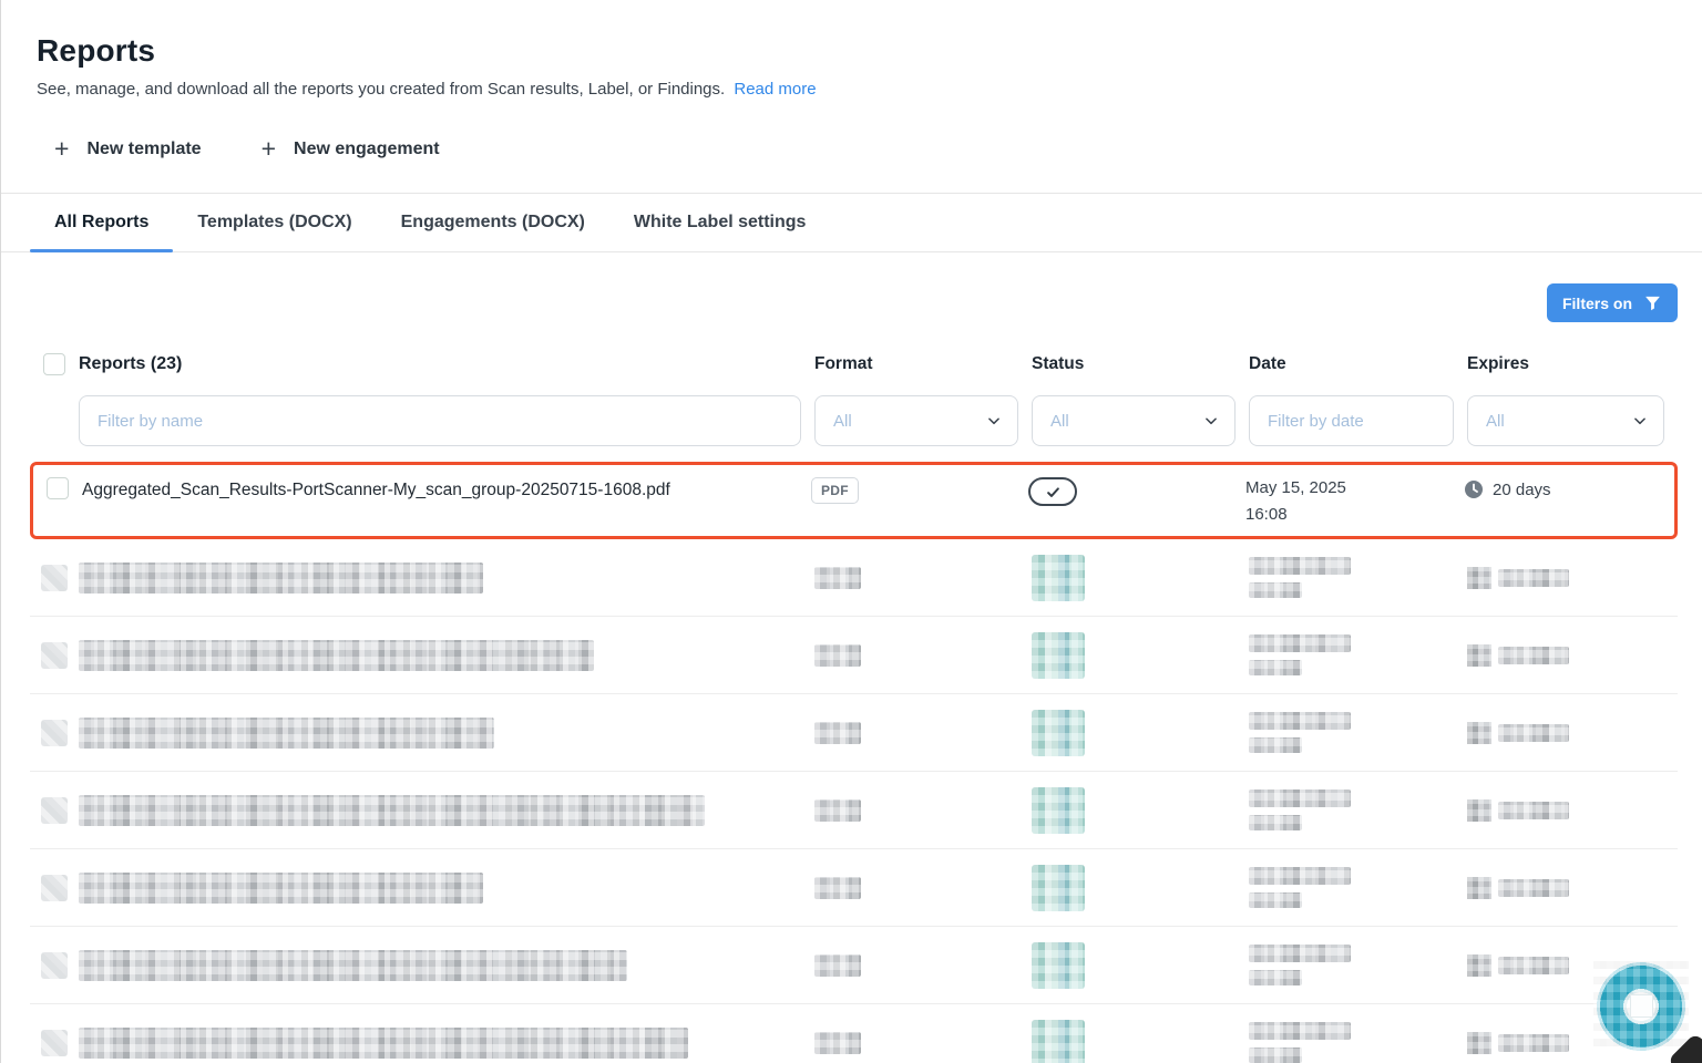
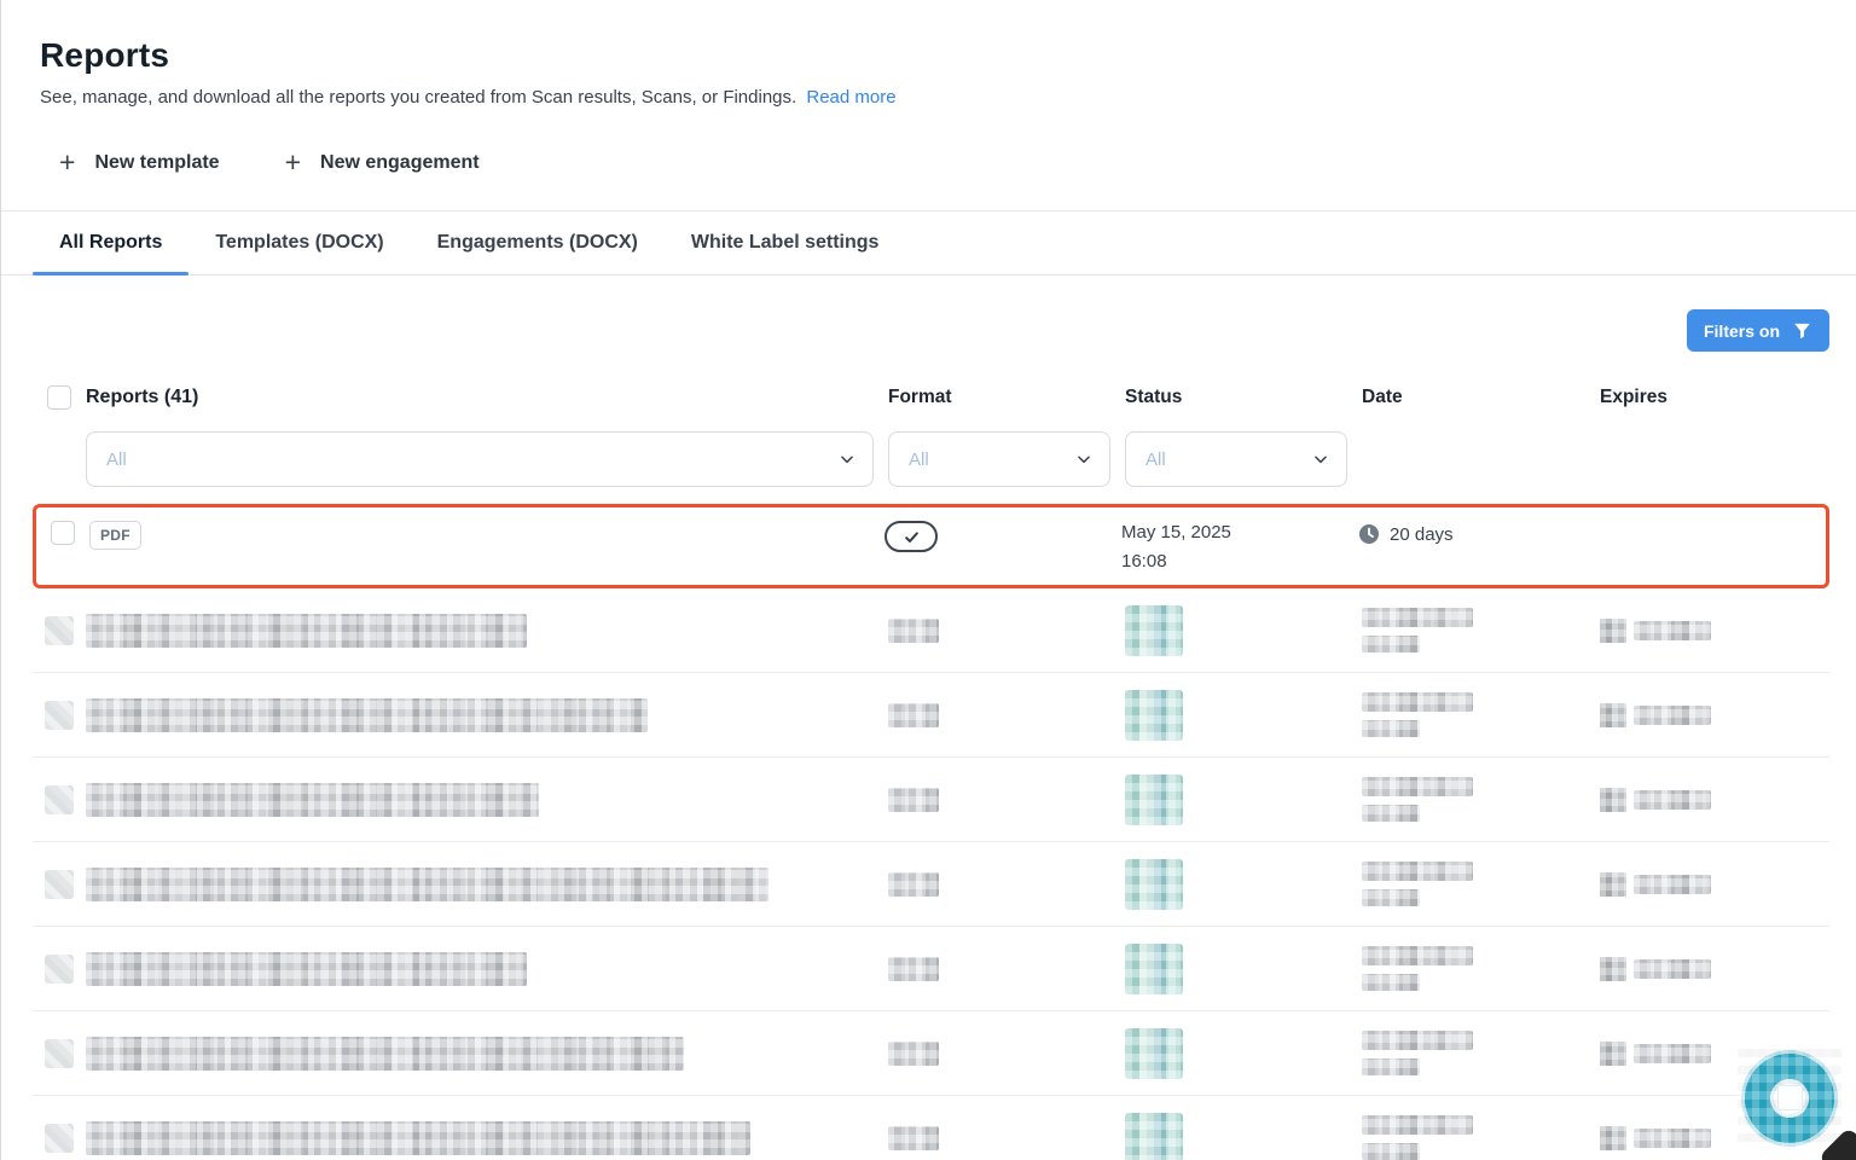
  Reports
- See, manage, and download all the reports you created from Scan results, Label, or Findings. Read more
+ See, manage, and download all the reports you created from Scan results, Scans, or Findings. Read more
  +
  New template
  +
  New engagement
  All Reports
  Templates (DOCX)
  Engagements (DOCX)
  White Label settings
  Filters on
- Reports (23)
+ Reports (41)
  Format
  Status
  Date
  Expires
- Filter by name
  All
  All
- Filter by date
  All
- Aggregated_Scan_Results-PortScanner-My_scan_group-20250715-1608.pdf
  PDF
  May 15, 2025
  16:08
  20 days
